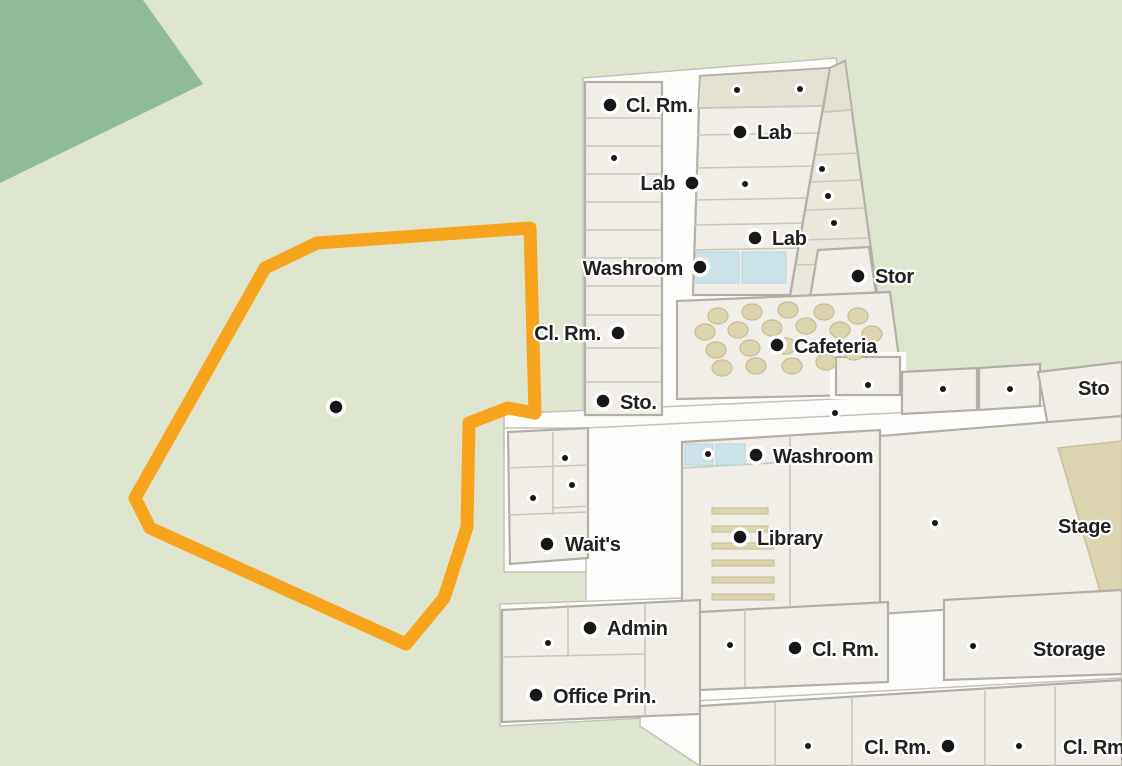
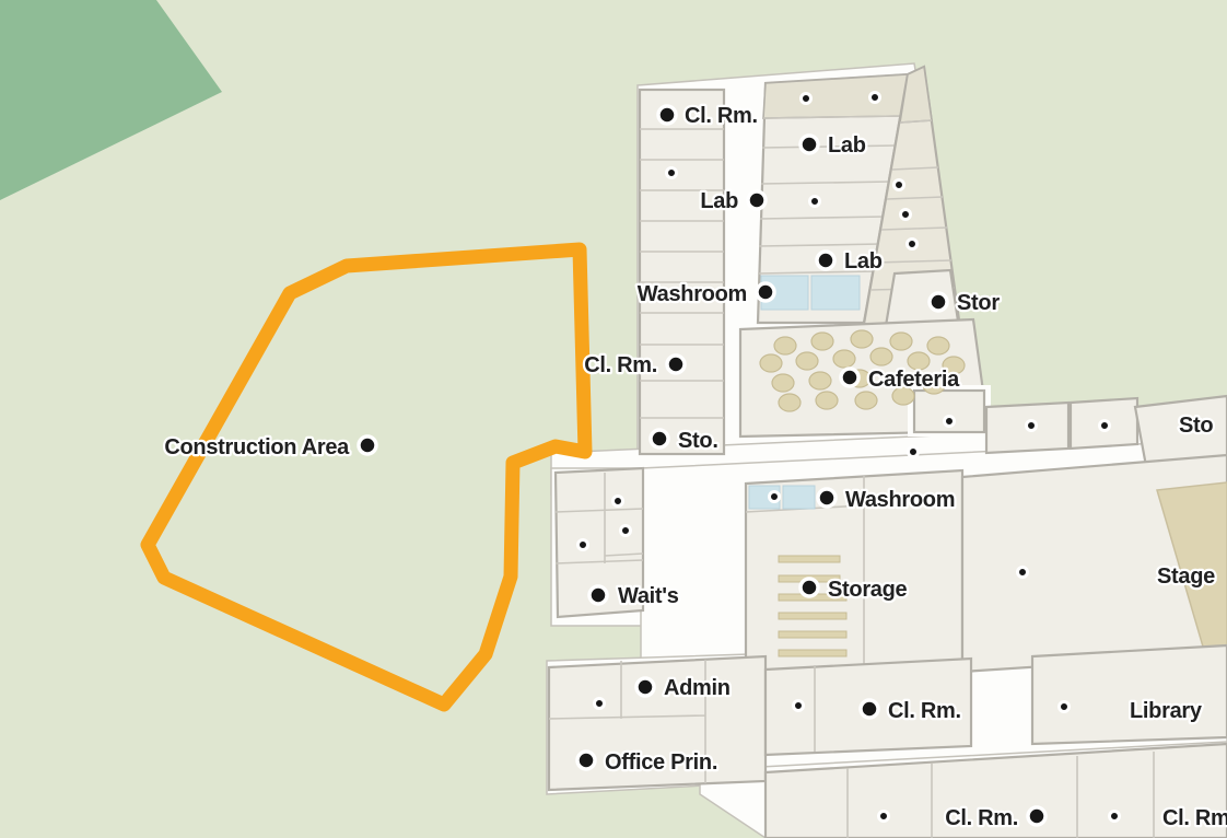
  Cl. Rm.
  Lab
  Lab
  Lab
  Washroom
  Stor
  Cl. Rm.
  Cafeteria
  Sto.
  Sto
+ Construction Area
  Washroom
- Library
+ Storage
  Stage
  Wait's
  Admin
  Cl. Rm.
- Storage
+ Library
  Office Prin.
  Cl. Rm.
  Cl. Rm
